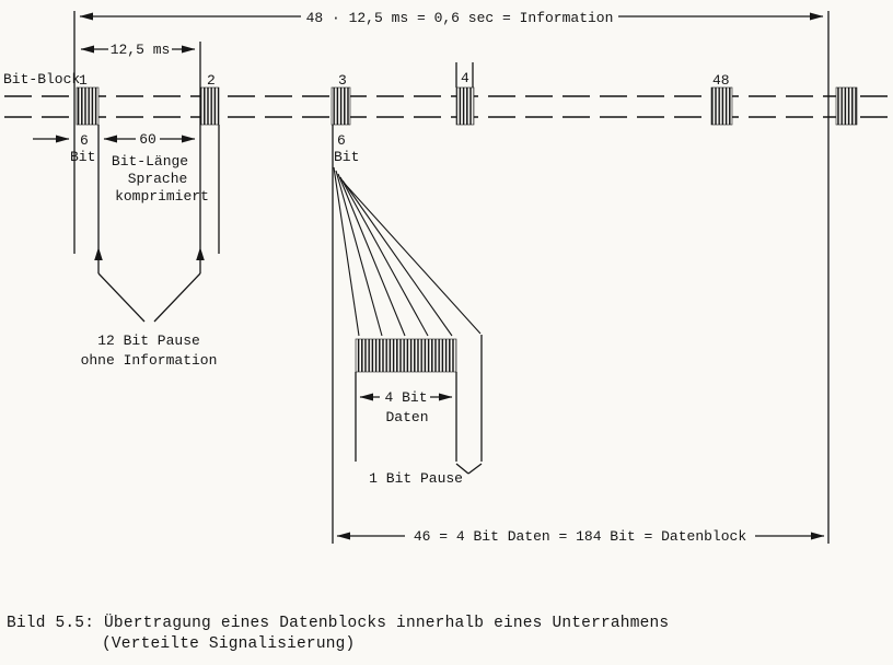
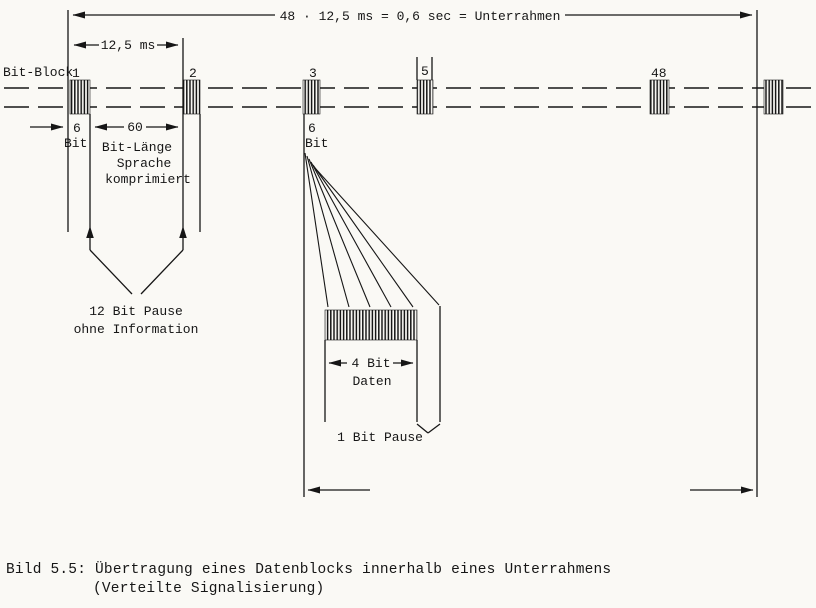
- 48 · 12,5 ms = 0,6 sec = Information
+ 48 · 12,5 ms = 0,6 sec = Unterrahmen
  12,5 ms
  Bit-Block
  1
  2
  3
- 4
+ 5
  48
  6
  Bit
  60
  Bit-Länge
  Sprache
  komprimiert
  6
  Bit
  12 Bit Pause
  ohne Information
  4 Bit
  Daten
  1 Bit Pause
- 46 = 4 Bit Daten = 184 Bit = Datenblock
  Bild 5.5: Übertragung eines Datenblocks innerhalb eines Unterrahmens
  (Verteilte Signalisierung)
